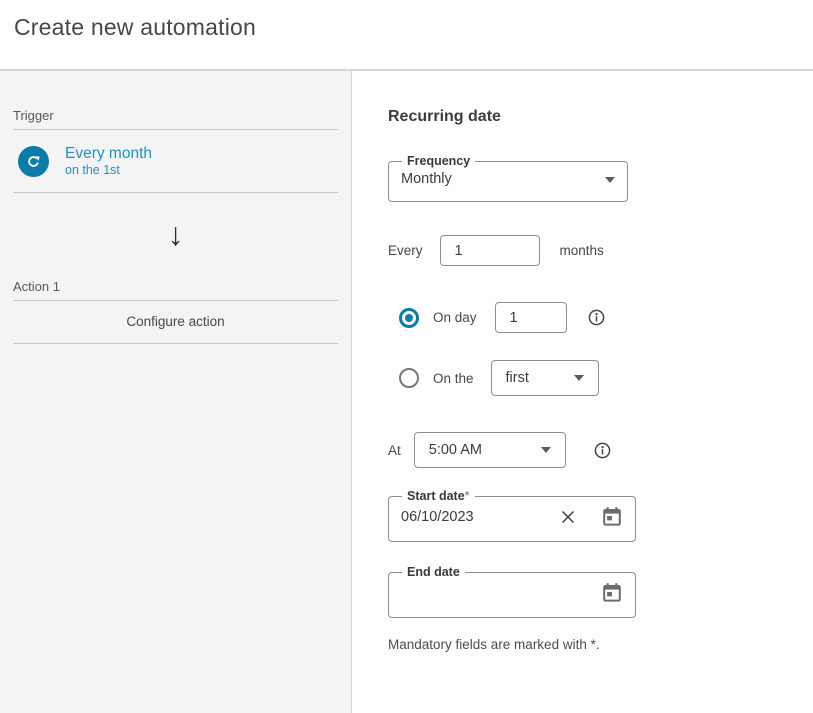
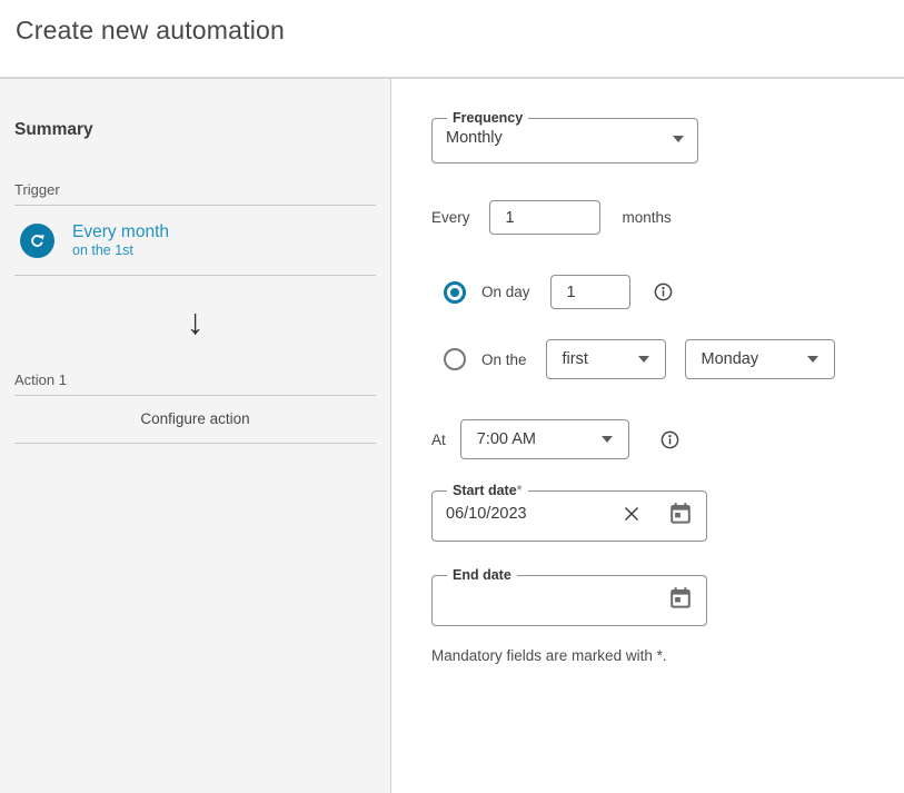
  Create new automation
+ Summary
  Trigger
  Every month
  on the 1st
  ↓
  Action 1
  Configure action
- Recurring date
  Frequency
  Monthly
  Every
  1
  months
  On day
  1
  On the
  first
+ Monday
  At
- 5:00 AM
+ 7:00 AM
  Start date*
  06/10/2023
  End date
  Mandatory fields are marked with *.
